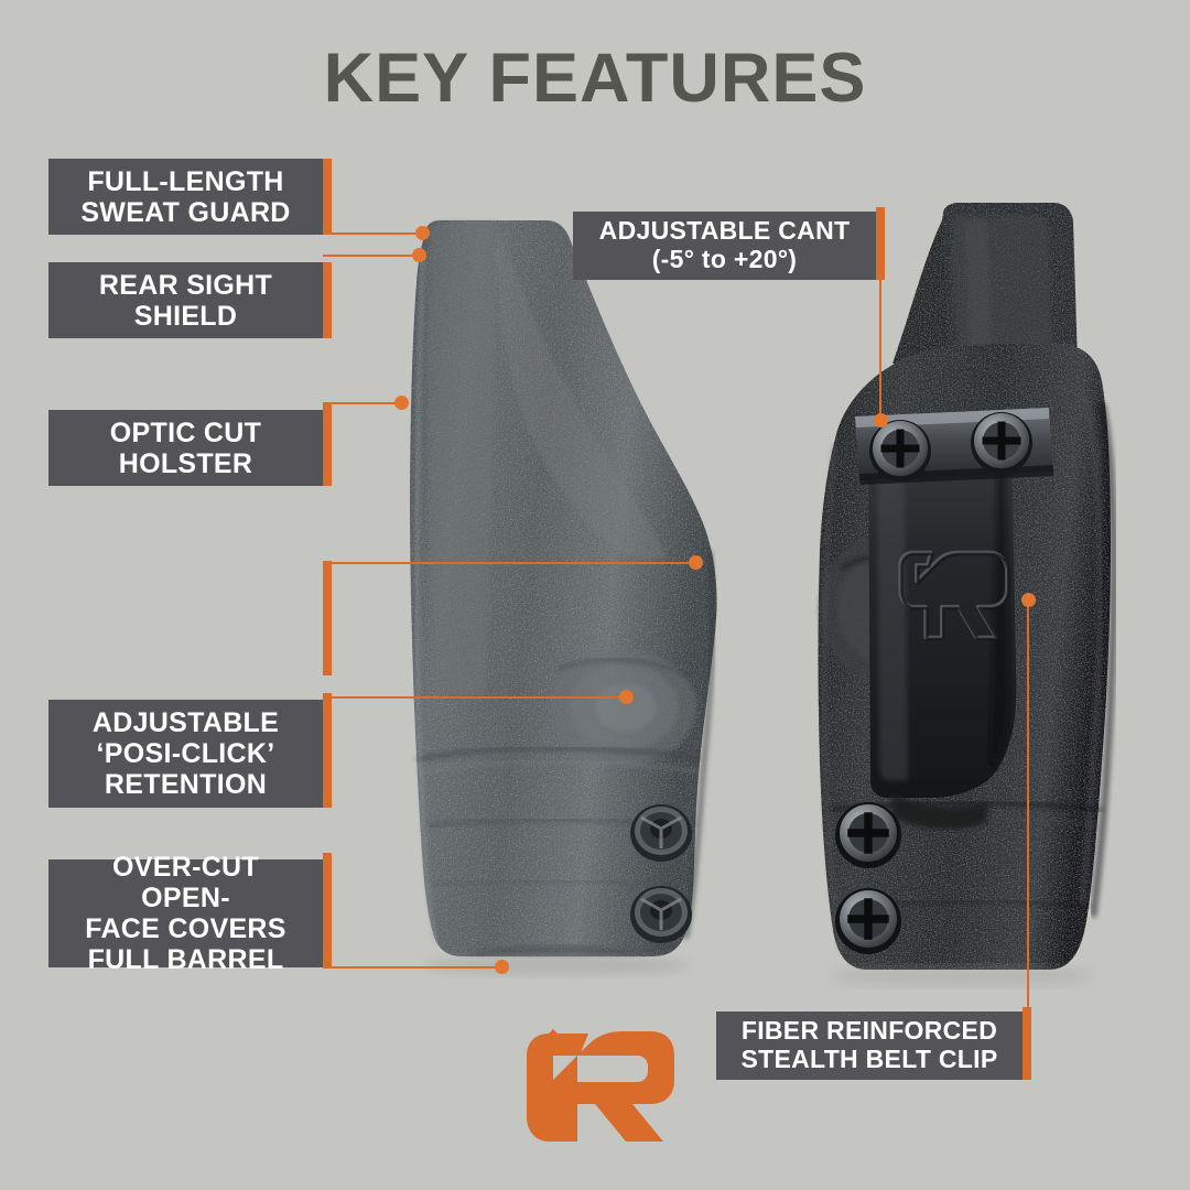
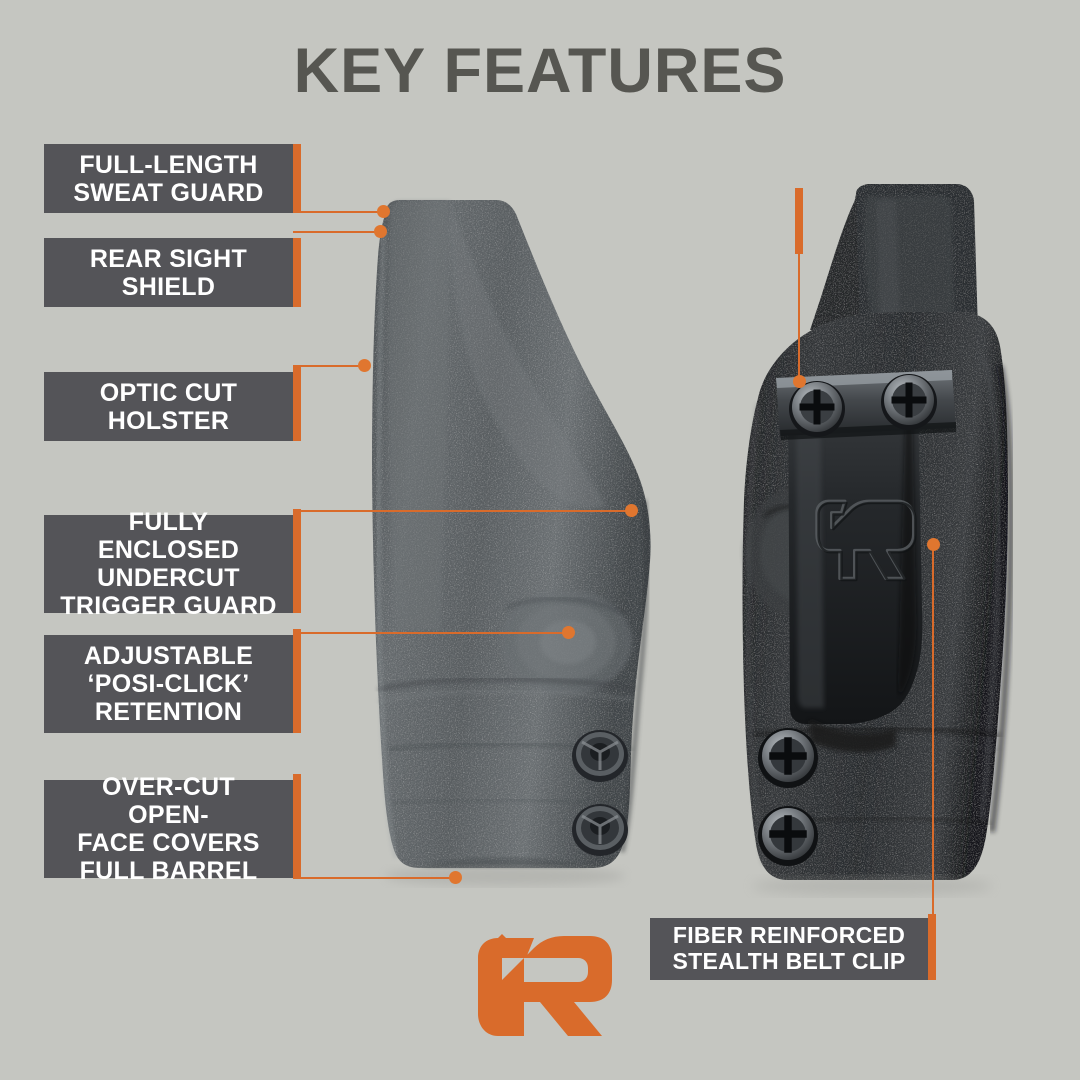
  KEY FEATURES
  FULL-LENGTH
  SWEAT GUARD
  REAR SIGHT
  SHIELD
  OPTIC CUT
  HOLSTER
+ FULLY ENCLOSED
+ UNDERCUT
+ TRIGGER GUARD
  ADJUSTABLE
  ‘POSI-CLICK’
  RETENTION
  OVER-CUT OPEN-
  FACE COVERS
  FULL BARREL
- ADJUSTABLE CANT
- (-5° to +20°)
  FIBER REINFORCED
  STEALTH BELT CLIP
  ™
